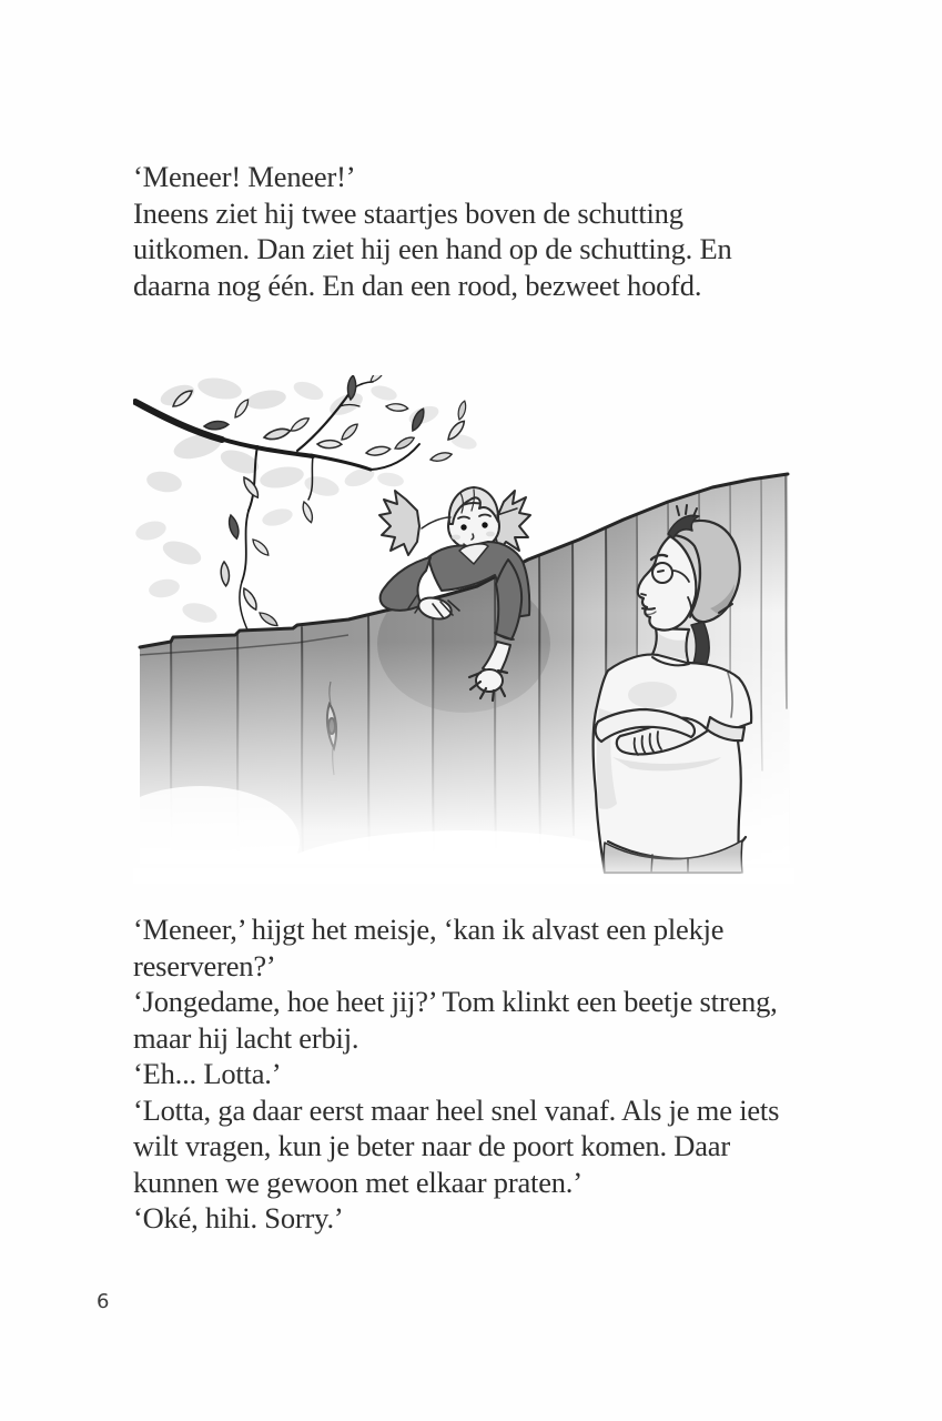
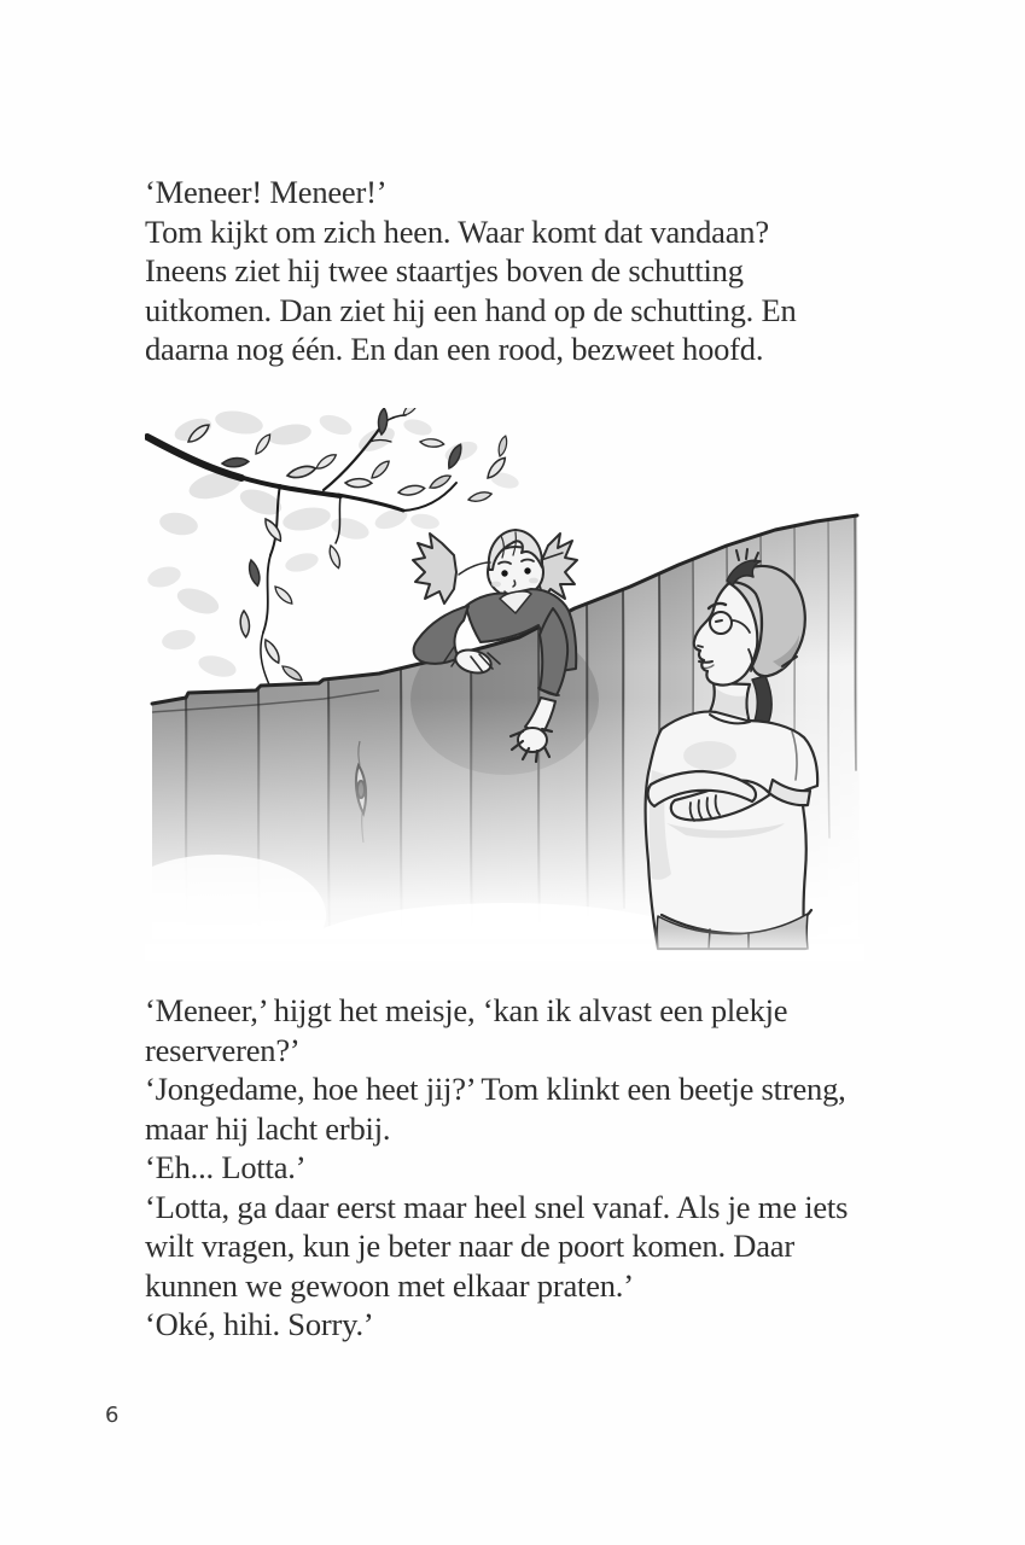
  ‘Meneer! Meneer!’
+ Tom kijkt om zich heen. Waar komt dat vandaan?
  Ineens ziet hij twee staartjes boven de schutting
  uitkomen. Dan ziet hij een hand op de schutting. En
  daarna nog één. En dan een rood, bezweet hoofd.
  ‘Meneer,’ hijgt het meisje, ‘kan ik alvast een plekje
  reserveren?’
  ‘Jongedame, hoe heet jij?’ Tom klinkt een beetje streng,
  maar hij lacht erbij.
  ‘Eh... Lotta.’
  ‘Lotta, ga daar eerst maar heel snel vanaf. Als je me iets
  wilt vragen, kun je beter naar de poort komen. Daar
  kunnen we gewoon met elkaar praten.’
  ‘Oké, hihi. Sorry.’
  6
